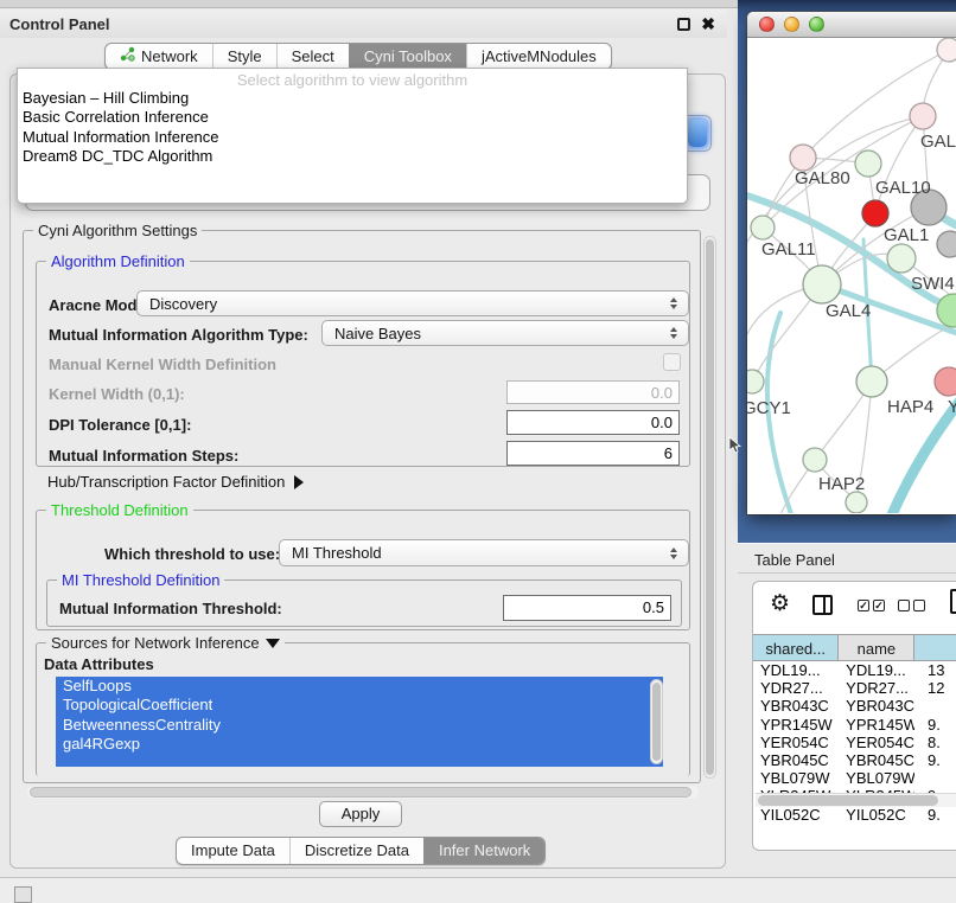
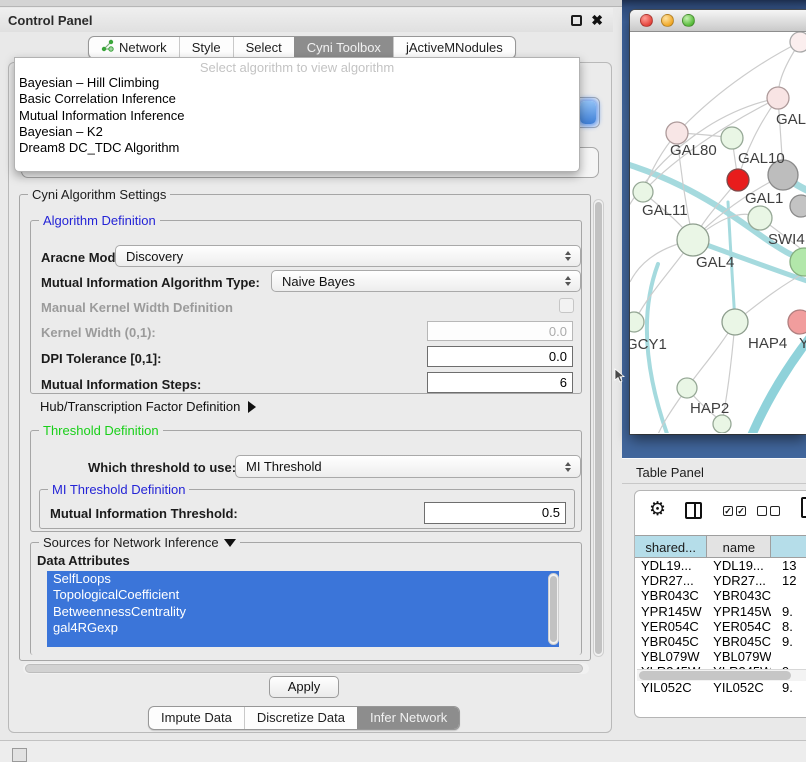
  Control Panel
  ✖
  Network
  Style
  Select
  Cyni Toolbox
  jActiveMNodules
  Cyni Algorithm Settings
  Algorithm Definition
  Aracne Mod
  Discovery
  Mutual Information Algorithm Type:
  Naive Bayes
  Manual Kernel Width Definition
  Kernel Width (0,1):
  0.0
  DPI Tolerance [0,1]:
  0.0
  Mutual Information Steps:
  6
  Hub/Transcription Factor Definition
  Threshold Definition
  Which threshold to use:
  MI Threshold
  MI Threshold Definition
  Mutual Information Threshold:
  0.5
  Sources for Network Inference
  Data Attributes
  SelfLoops
  TopologicalCoefficient
  BetweennessCentrality
  gal4RGexp
  Apply
  Select algorithm to view algorithm
  Bayesian – Hill Climbing
  Basic Correlation Inference
  Mutual Information Inference
+ Bayesian – K2
  Dream8 DC_TDC Algorithm
  Impute Data
  Discretize Data
  Infer Network
  GAL
  GAL80
  GAL10
  GAL11
  GAL1
  SWI4
  GAL4
  GCY1
  HAP4
  Y
  HAP2
  Table Panel
  ⚙
  ✓
  ✓
  shared...
  name
  YDL19...
  YDL19...
  13
  YDR27...
  YDR27...
  12
  YBR043C
  YBR043C
  YPR145W
  YPR145W
  9.
  YER054C
  YER054C
  8.
  YBR045C
  YBR045C
  9.
  YBL079W
  YBL079W
  YIL052C
  YIL052C
  9.
